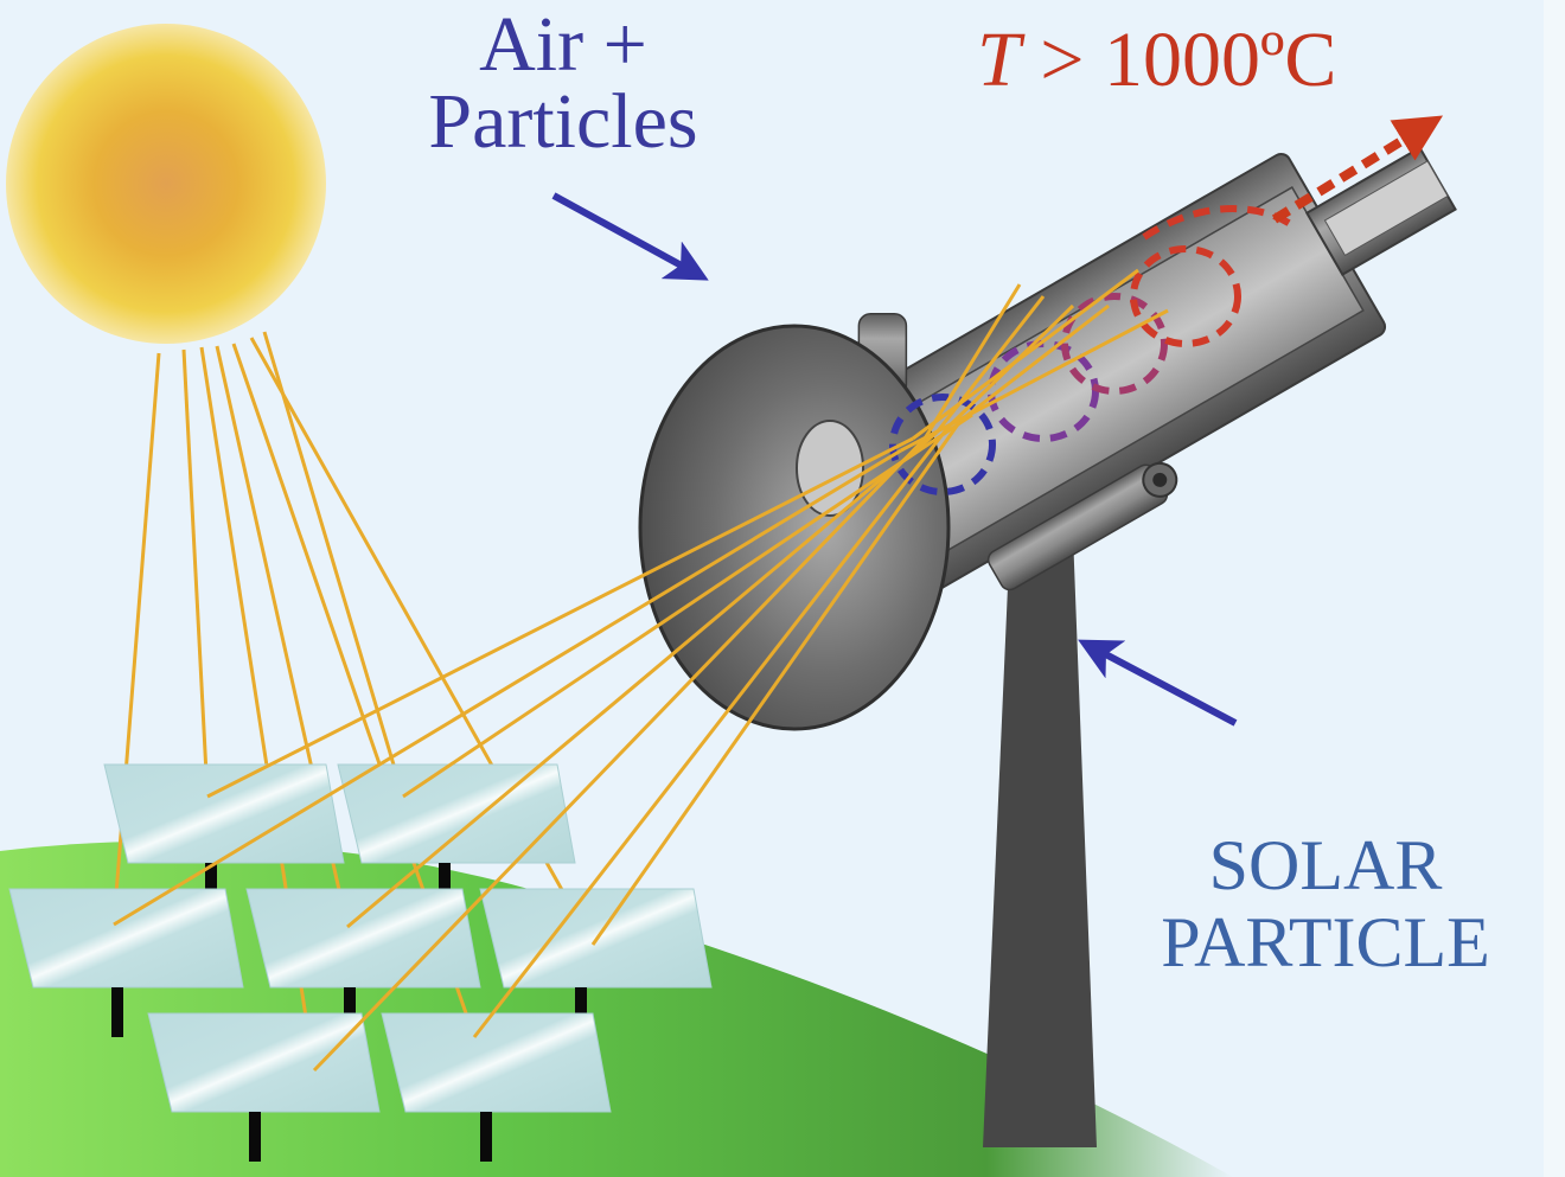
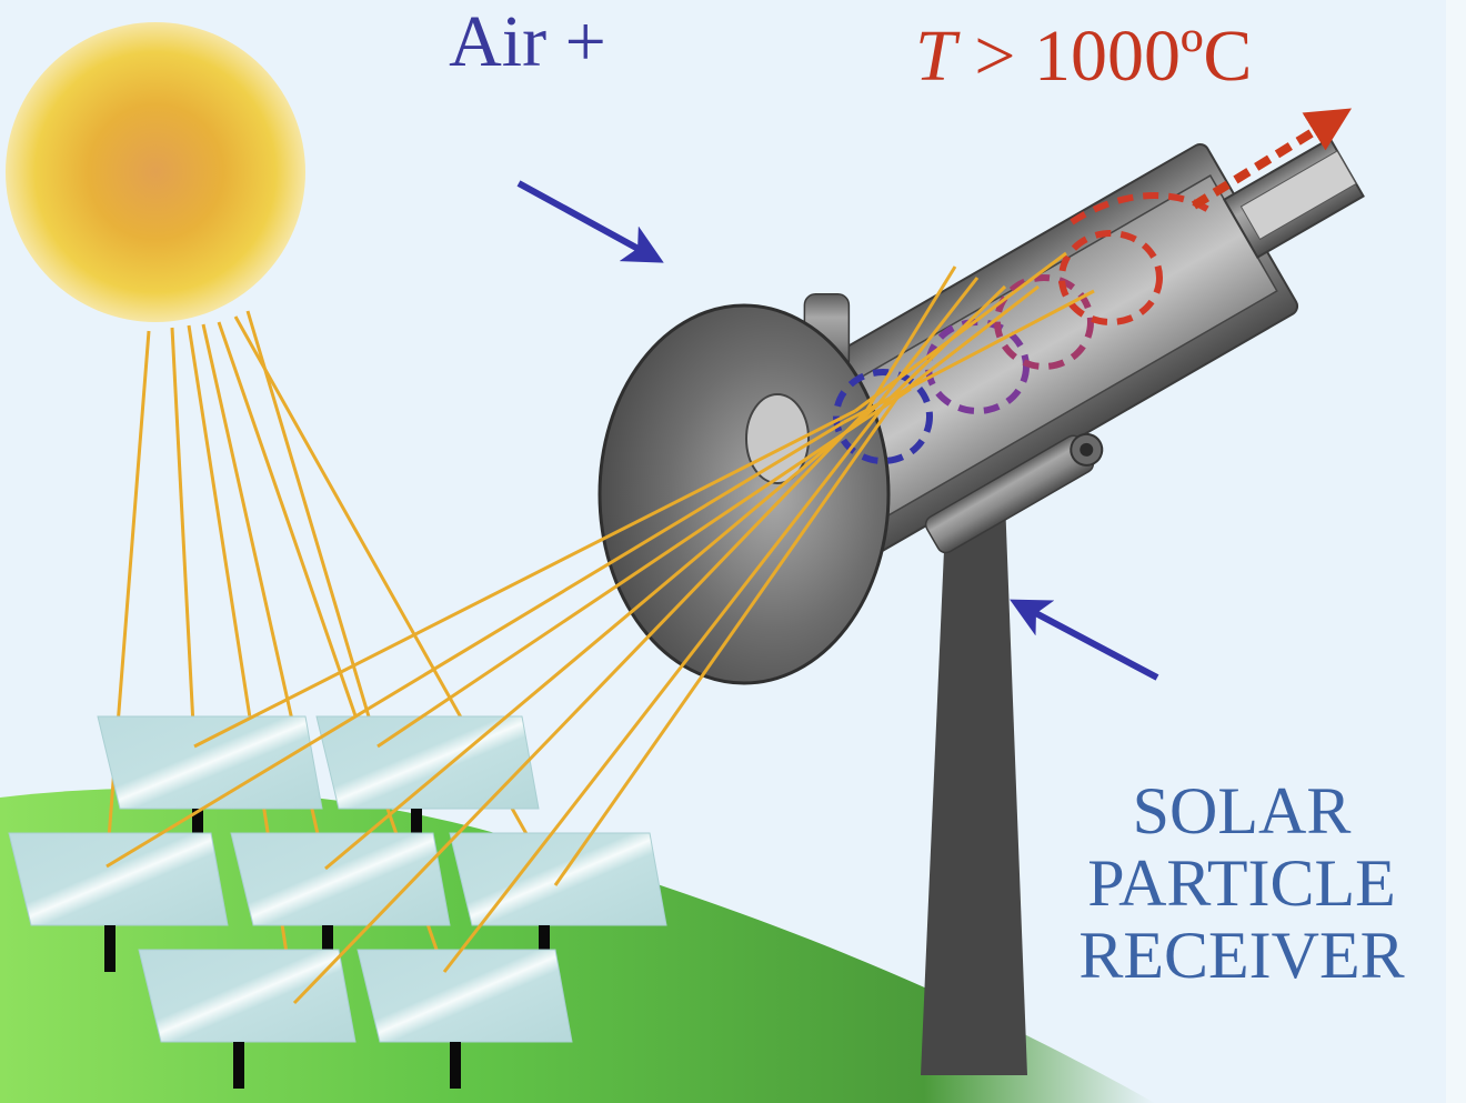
  Air +
- Particles
  T > 1000ºC
  SOLAR
  PARTICLE
+ RECEIVER
